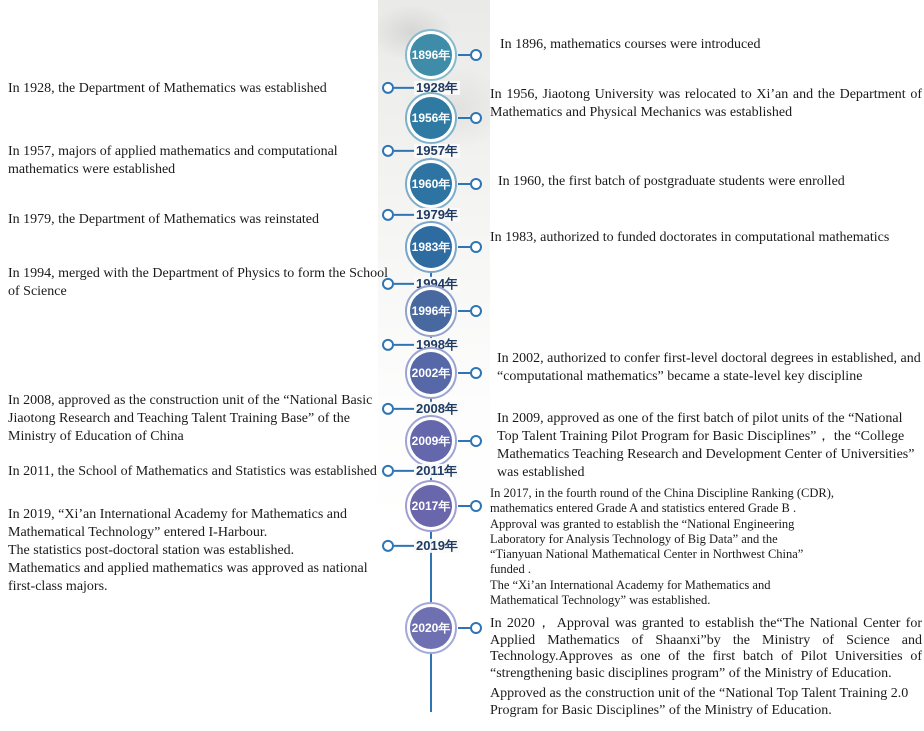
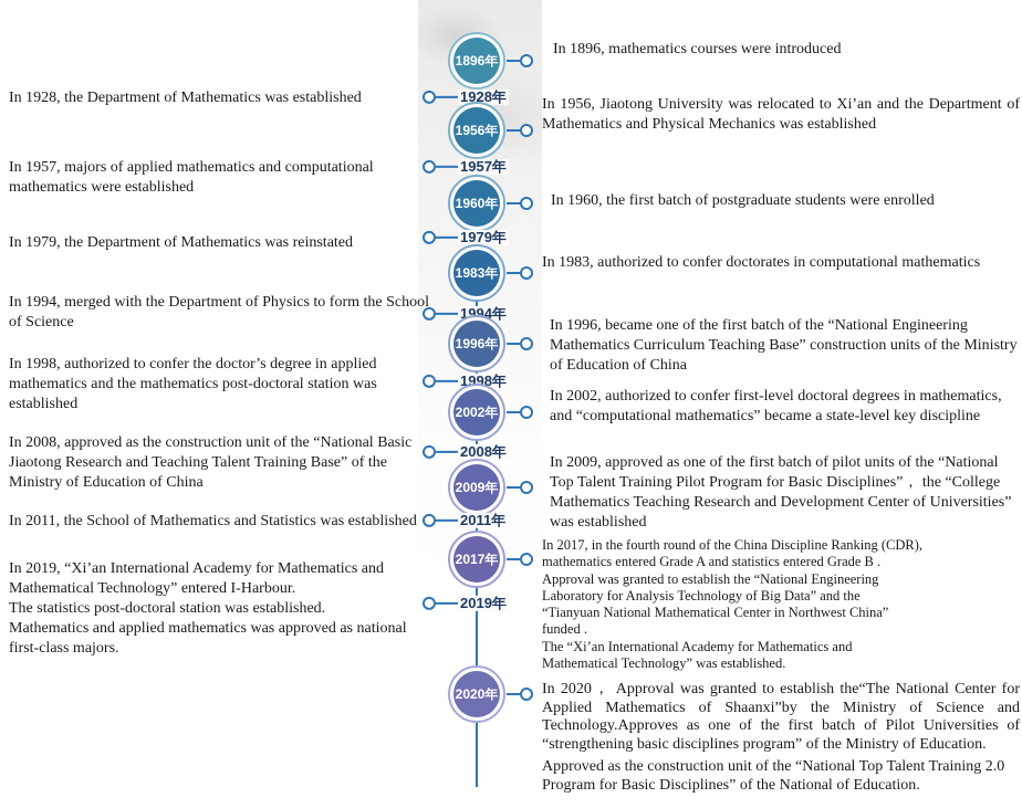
  1896年
  1928年
  1956年
  1957年
  1960年
  1979年
  1983年
  1994年
  1996年
  1998年
  2002年
  2008年
  2009年
  2011年
  2017年
  2019年
  2020年
  In 1928, the Department of Mathematics was established
  In 1957, majors of applied mathematics and computational mathematics were established
  In 1979, the Department of Mathematics was reinstated
  In 1994, merged with the Department of Physics to form the School of Science
+ In 1998, authorized to confer the doctor’s degree in applied mathematics and the mathematics post-doctoral station was established
  In 2008, approved as the construction unit of the “National Basic Jiaotong Research and Teaching Talent Training Base” of the Ministry of Education of China
  In 2011, the School of Mathematics and Statistics was established
  In 2019, “Xi’an International Academy for Mathematics and Mathematical Technology” entered I-Harbour.
  The statistics post-doctoral station was established.
  Mathematics and applied mathematics was approved as national first-class majors.
  In 1896, mathematics courses were introduced
  In 1956, Jiaotong University was relocated to Xi’an and the Department of Mathematics and Physical Mechanics was established
  In 1960, the first batch of postgraduate students were enrolled
- In 1983, authorized to funded doctorates in computational mathematics
+ In 1983, authorized to confer doctorates in computational mathematics
+ In 1996, became one of the first batch of the “National Engineering Mathematics Curriculum Teaching Base” construction units of the Ministry of Education of China
- In 2002, authorized to confer first-level doctoral degrees in established, and “computational mathematics” became a state-level key discipline
+ In 2002, authorized to confer first-level doctoral degrees in mathematics, and “computational mathematics” became a state-level key discipline
  In 2009, approved as one of the first batch of pilot units of the “National Top Talent Training Pilot Program for Basic Disciplines”， the “College Mathematics Teaching Research and Development Center of Universities” was established
  In 2017, in the fourth round of the China Discipline Ranking (CDR),
  mathematics entered Grade A and statistics entered Grade B .
  Approval was granted to establish the “National Engineering
  Laboratory for Analysis Technology of Big Data” and the
  “Tianyuan National Mathematical Center in Northwest China”
  funded .
  The “Xi’an International Academy for Mathematics and
  Mathematical Technology” was established.
  In 2020， Approval was granted to establish the“The National Center for Applied Mathematics of Shaanxi”by the Ministry of Science and Technology.Approves as one of the first batch of Pilot Universities of “strengthening basic disciplines program” of the Ministry of Education.
- Approved as the construction unit of the “National Top Talent Training 2.0 Program for Basic Disciplines” of the Ministry of Education.
+ Approved as the construction unit of the “National Top Talent Training 2.0 Program for Basic Disciplines” of the National of Education.
